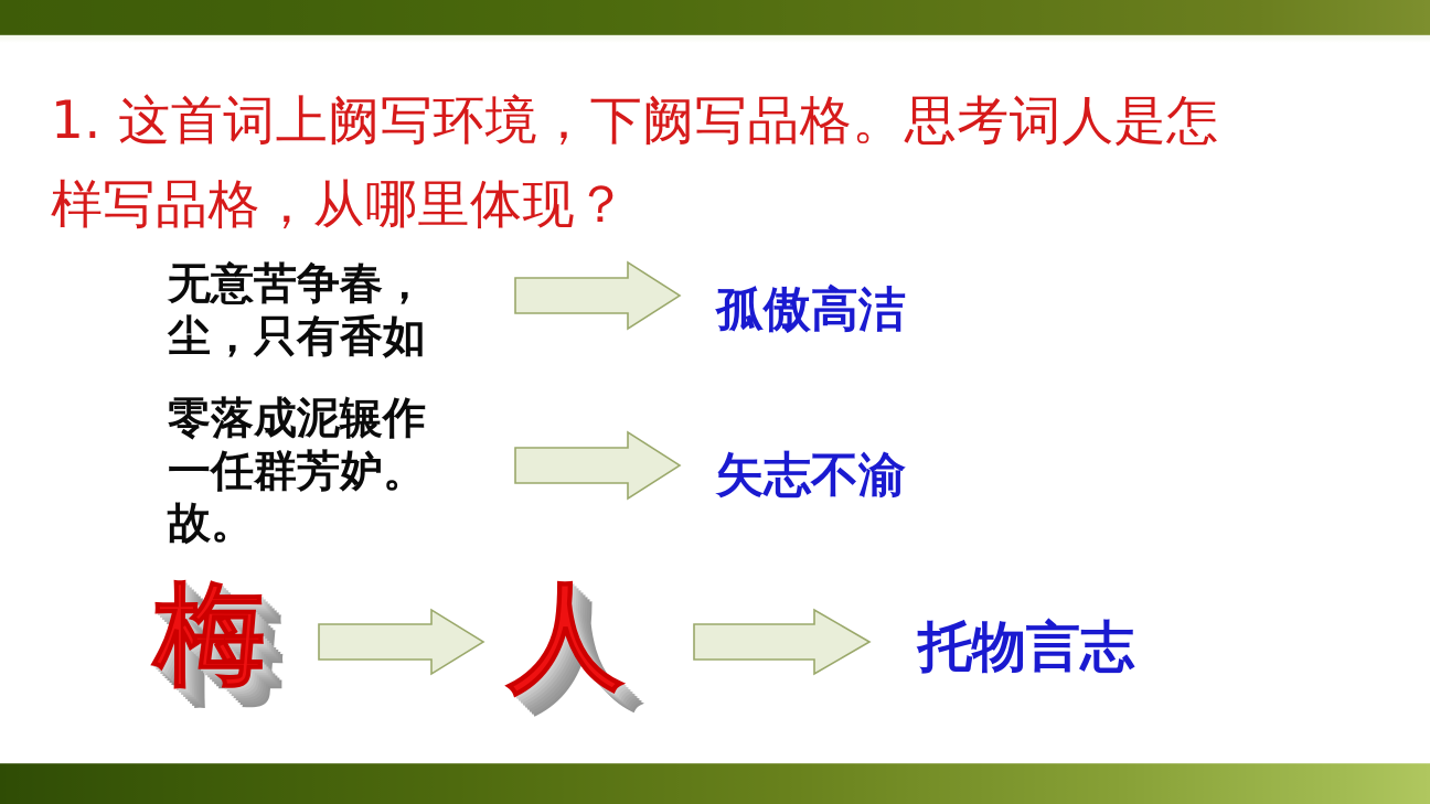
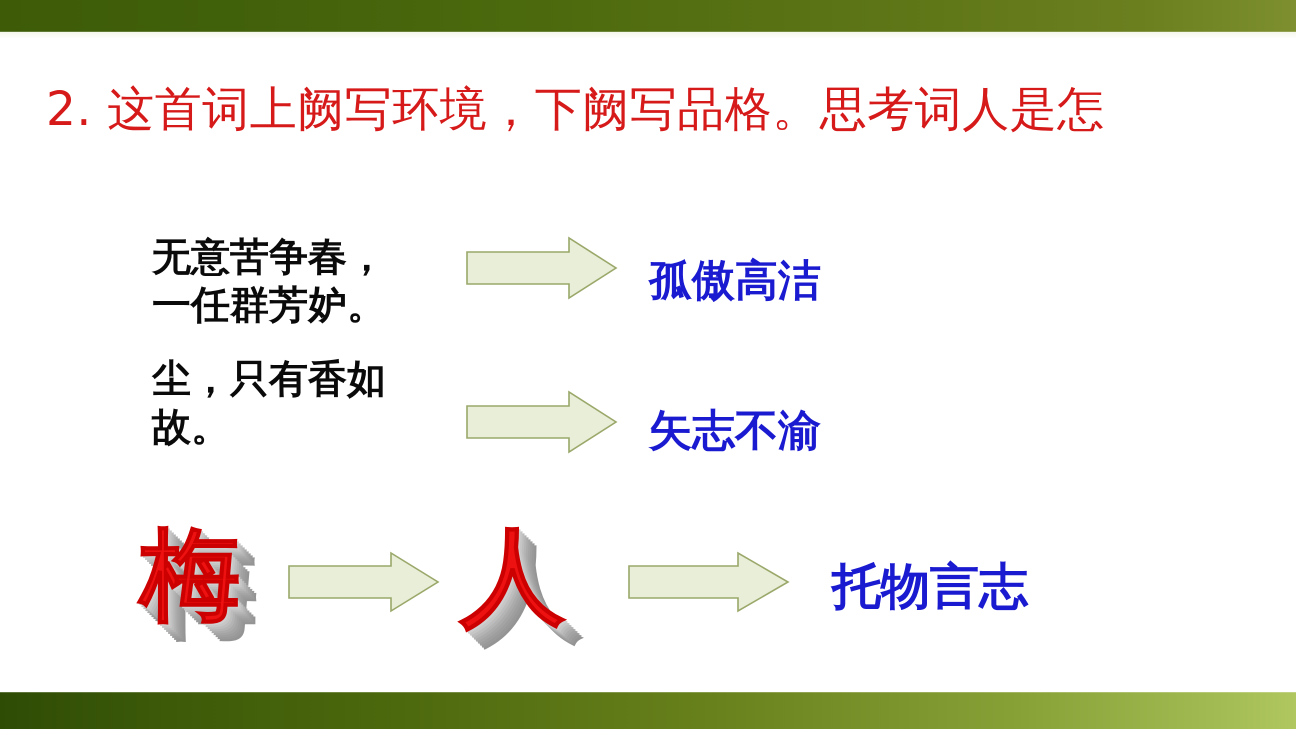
- 1. 这首词上阙写环境，下阙写品格。思考词人是怎
+ 2. 这首词上阙写环境，下阙写品格。思考词人是怎
- 样写品格，从哪里体现？
  无意苦争春，
- 尘，只有香如
+ 一任群芳妒。
  孤傲高洁
- 零落成泥辗作
- 一任群芳妒。
+ 尘，只有香如
  故。
  矢志不渝
  梅
  人
  托物言志
